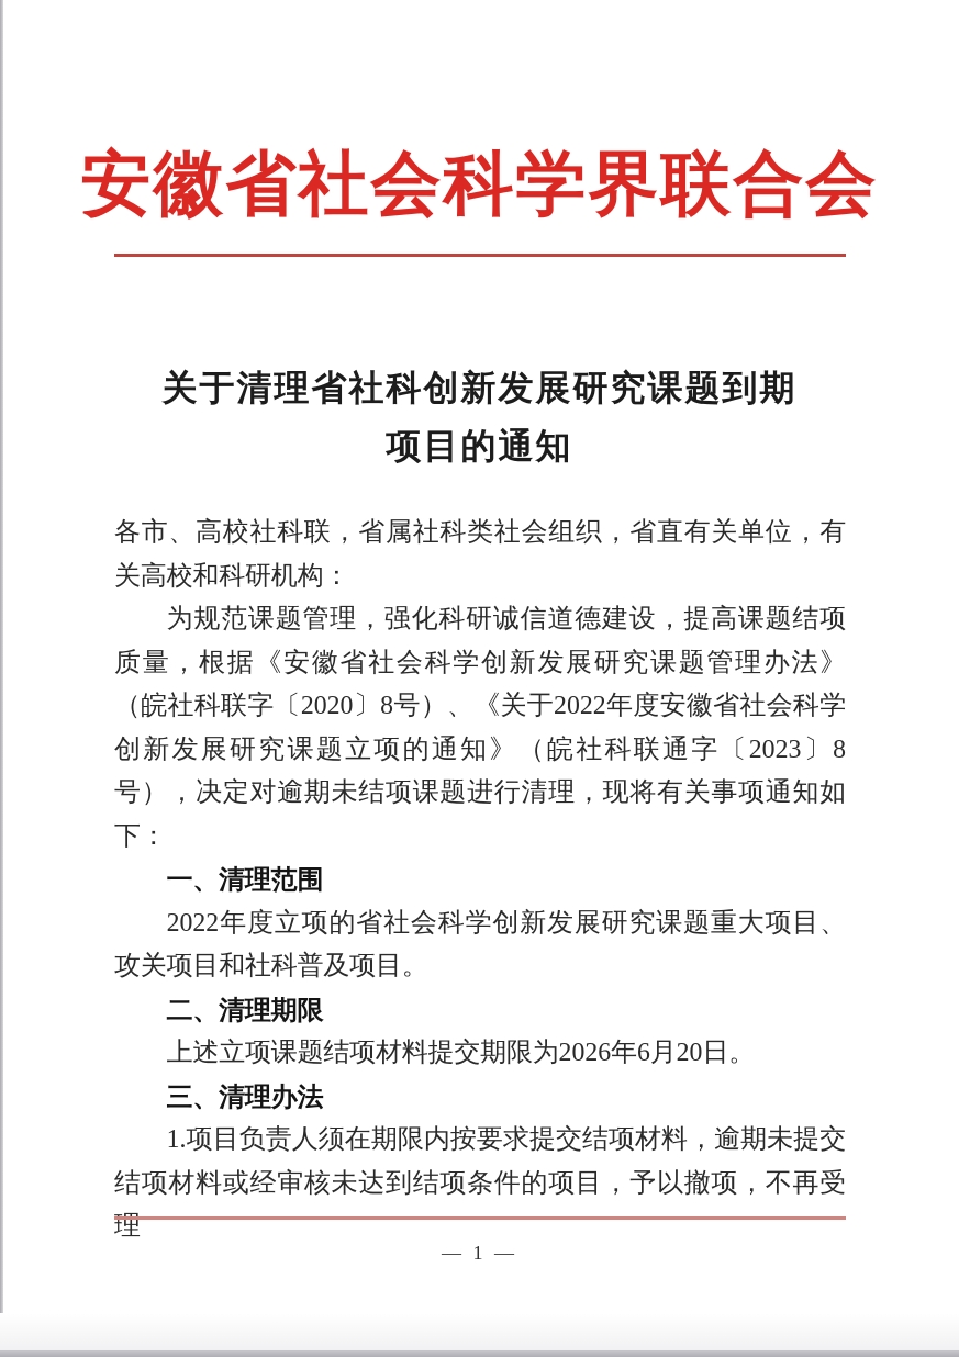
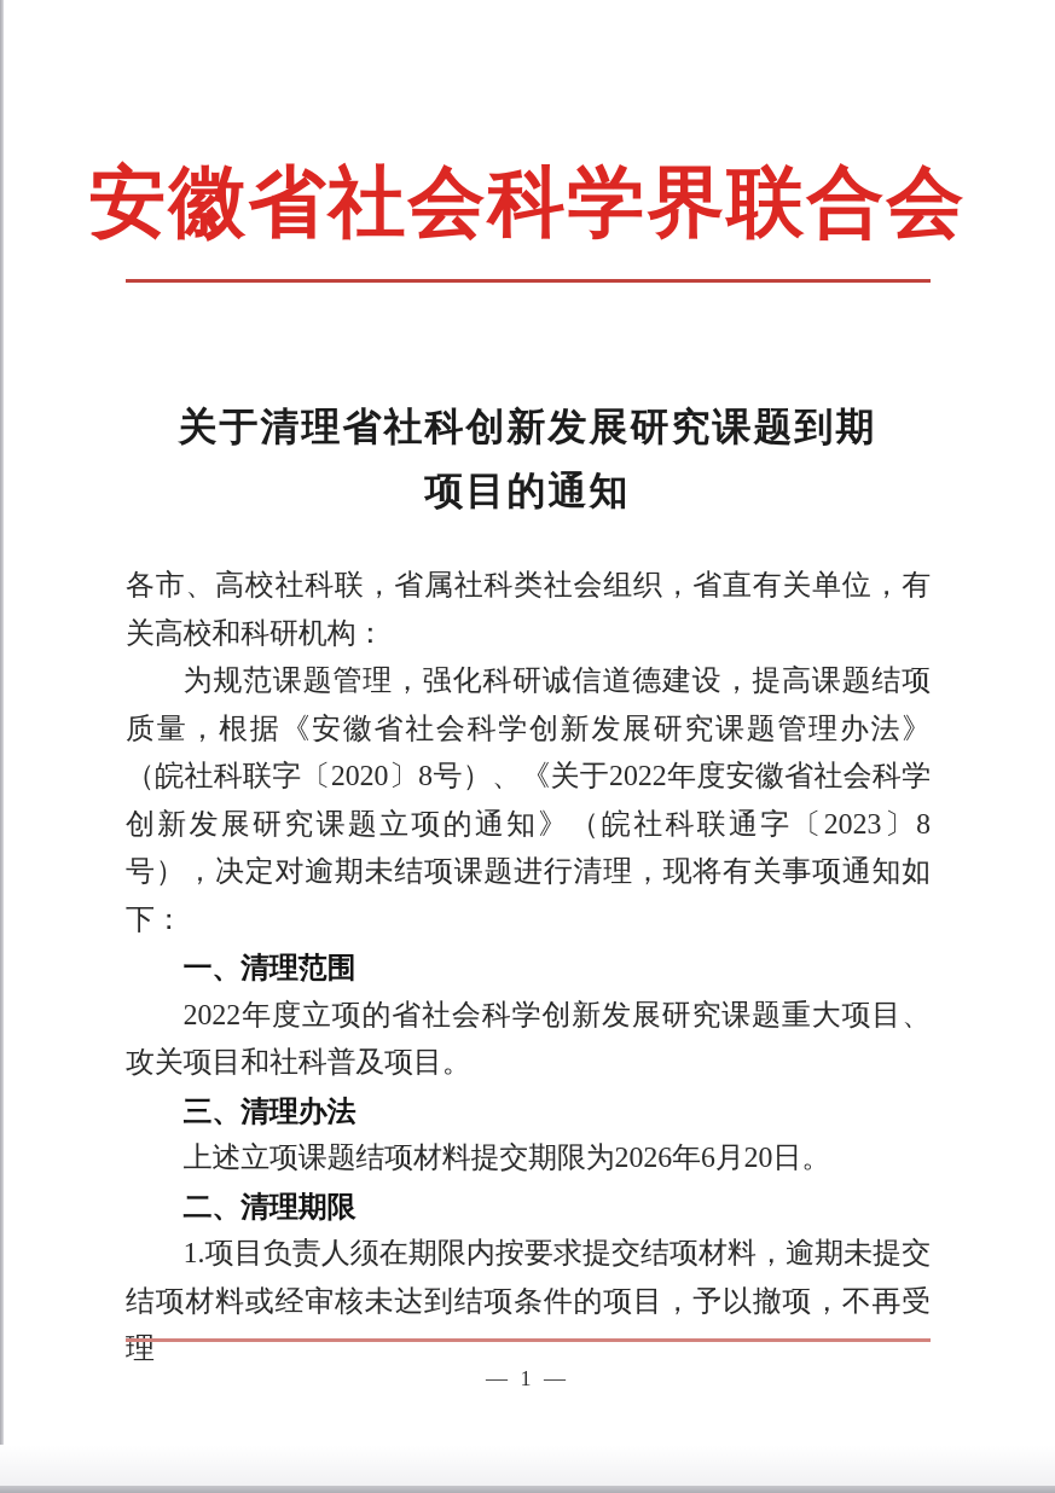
  安徽省社会科学界联合会
  关于清理省社科创新发展研究课题到期
  项目的通知
  各市、高校社科联，省属社科类社会组织，省直有关单位，有关高校和科研机构：
  为规范课题管理，强化科研诚信道德建设，提高课题结项质量，根据《安徽省社会科学创新发展研究课题管理办法》（皖社科联字〔2020〕8号）、《关于2022年度安徽省社会科学创新发展研究课题立项的通知》（皖社科联通字〔2023〕8号），决定对逾期未结项课题进行清理，现将有关事项通知如下：
  一、清理范围
  2022年度立项的省社会科学创新发展研究课题重大项目、攻关项目和社科普及项目。
- 二、清理期限
+ 三、清理办法
  上述立项课题结项材料提交期限为2026年6月20日。
- 三、清理办法
+ 二、清理期限
  1.项目负责人须在期限内按要求提交结项材料，逾期未提交结项材料或经审核未达到结项条件的项目，予以撤项，不再受理
  — 1 —
